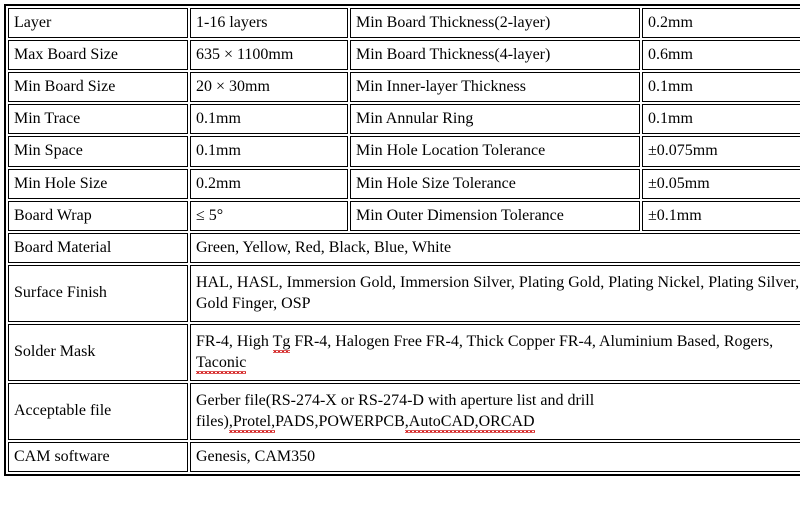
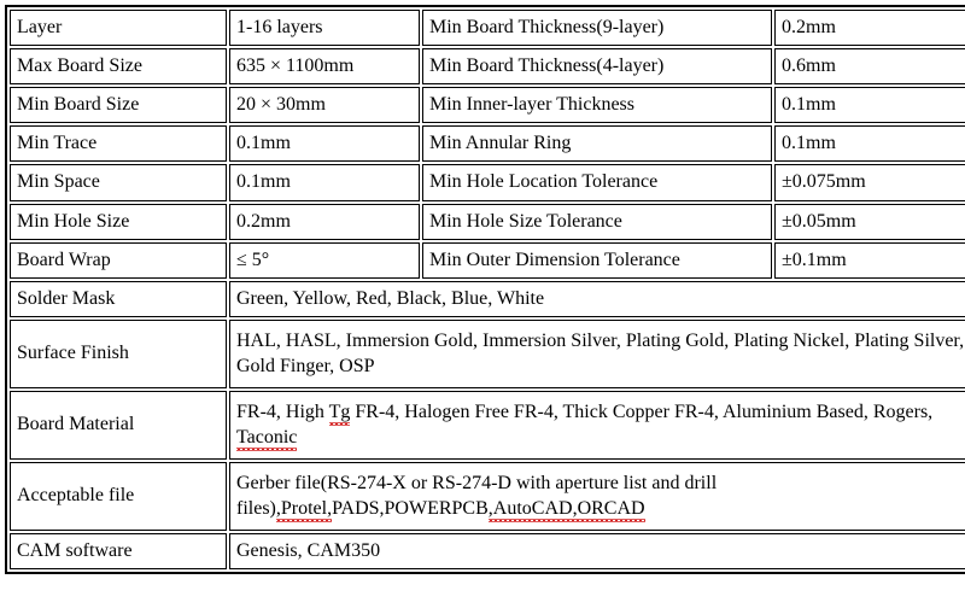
- Layer	1-16 layers	Min Board Thickness(2-layer)	0.2mm
+ Layer	1-16 layers	Min Board Thickness(9-layer)	0.2mm
  Max Board Size	635 × 1100mm	Min Board Thickness(4-layer)	0.6mm
  Min Board Size	20 × 30mm	Min Inner-layer Thickness	0.1mm
  Min Trace	0.1mm	Min Annular Ring	0.1mm
  Min Space	0.1mm	Min Hole Location Tolerance	±0.075mm
  Min Hole Size	0.2mm	Min Hole Size Tolerance	±0.05mm
  Board Wrap	≤ 5°	Min Outer Dimension Tolerance	±0.1mm
- Board Material	Green, Yellow, Red, Black, Blue, White
+ Solder Mask	Green, Yellow, Red, Black, Blue, White
  Surface Finish	HAL, HASL, Immersion Gold, Immersion Silver, Plating Gold, Plating Nickel, Plating Silver, Gold Finger, OSP
- Solder Mask	FR-4, High Tg FR-4, Halogen Free FR-4, Thick Copper FR-4, Aluminium Based, Rogers, Taconic
+ Board Material	FR-4, High Tg FR-4, Halogen Free FR-4, Thick Copper FR-4, Aluminium Based, Rogers, Taconic
  Acceptable file	Gerber file(RS-274-X or RS-274-D with aperture list and drill files),Protel,PADS,POWERPCB,AutoCAD,ORCAD
  CAM software	Genesis, CAM350
